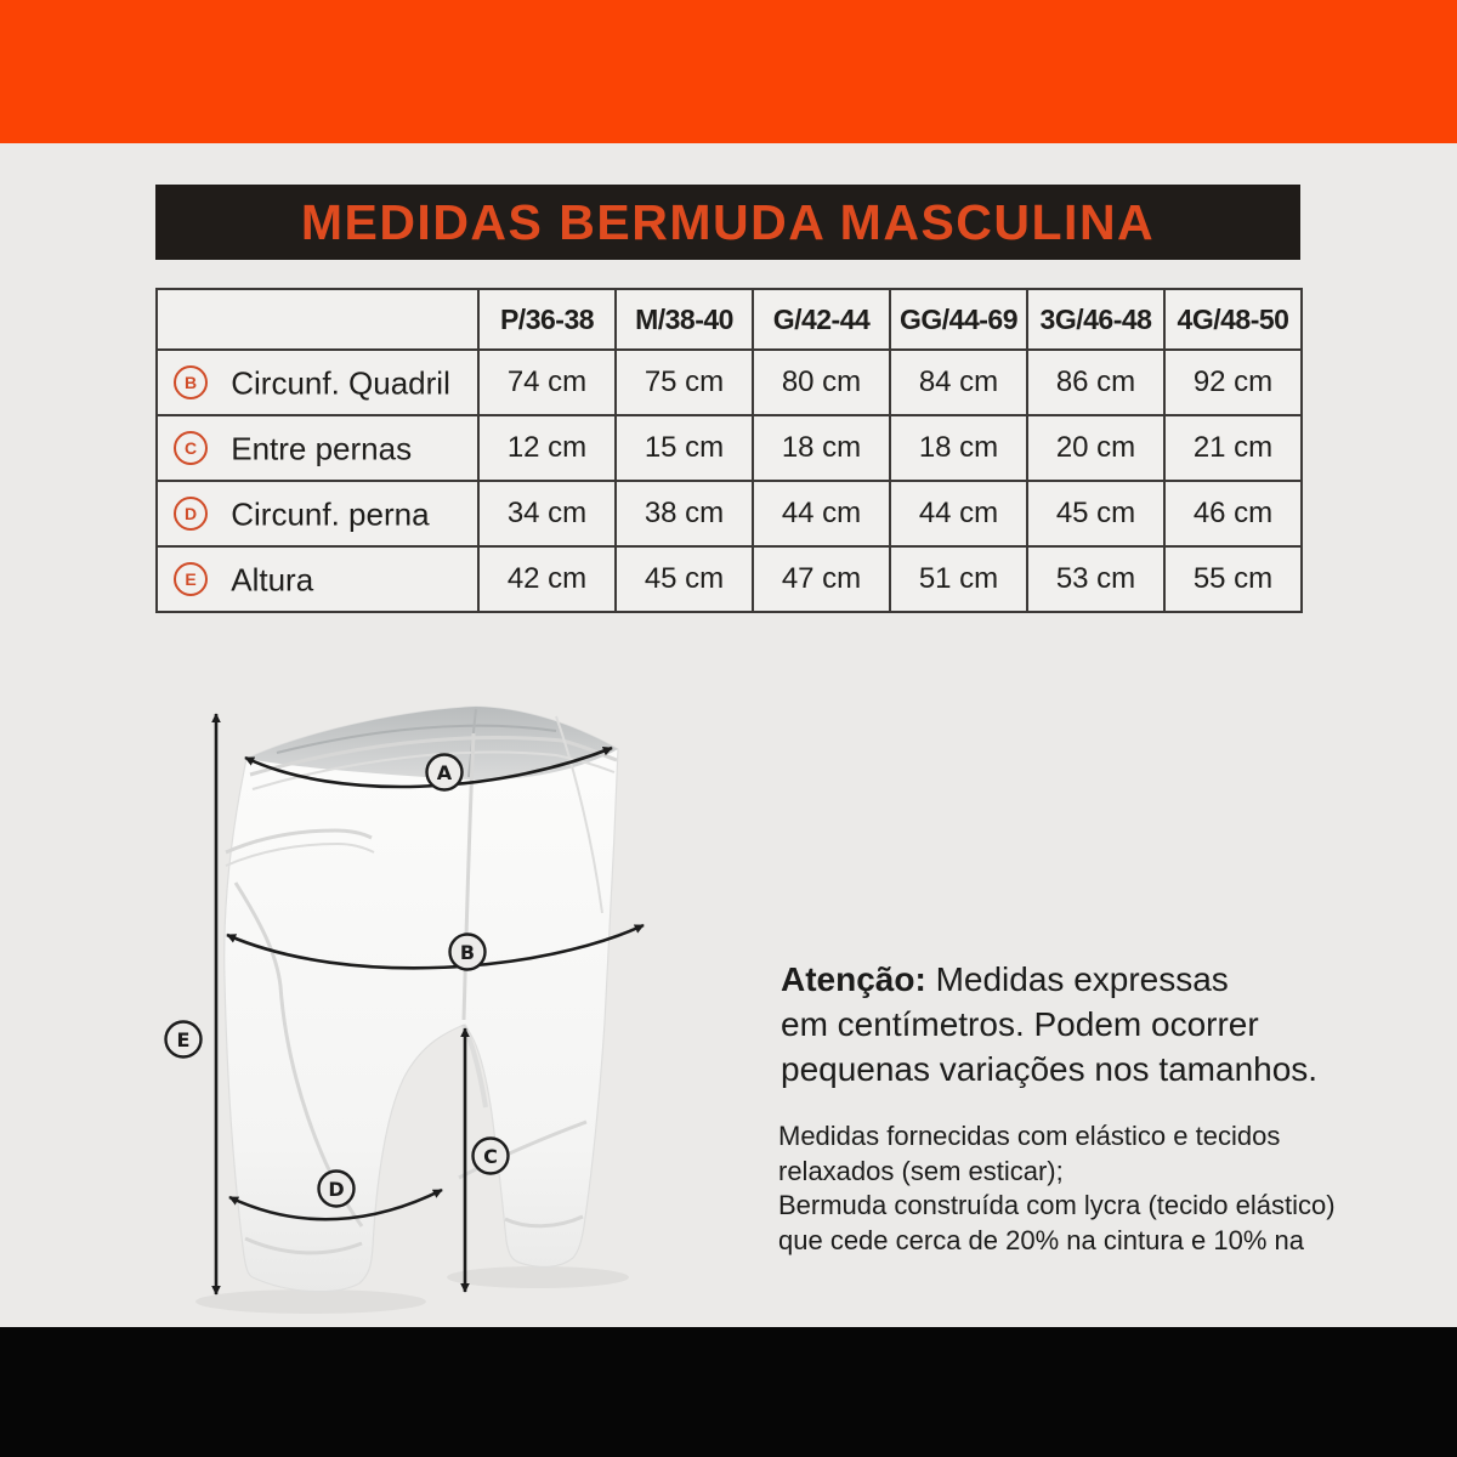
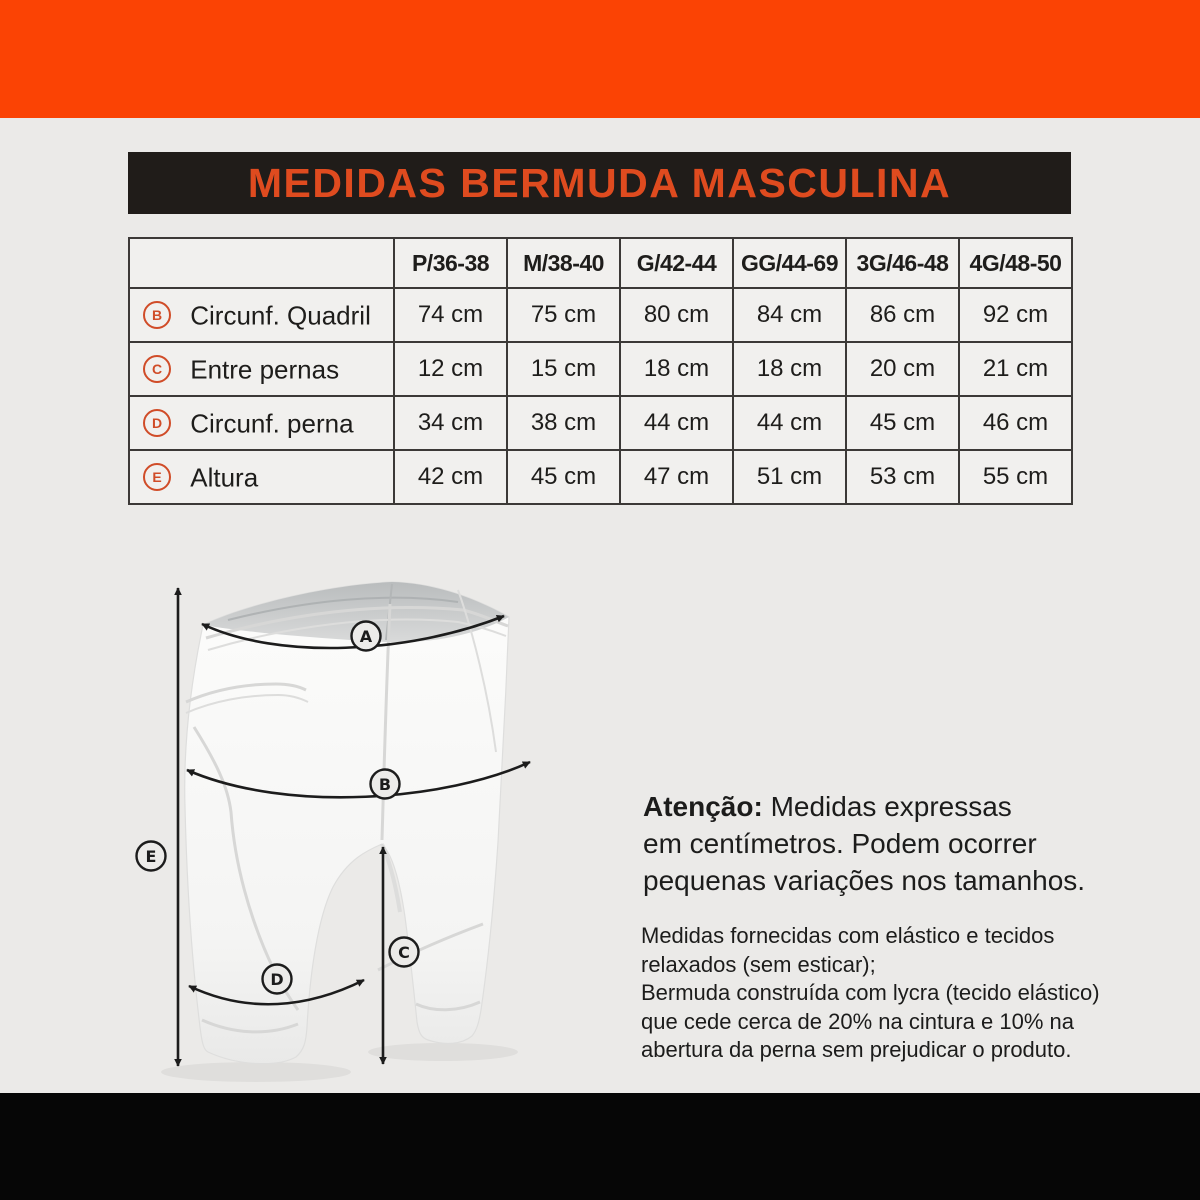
  MEDIDAS BERMUDA MASCULINA
  	P/36-38	M/38-40	G/42-44	GG/44-69	3G/46-48	4G/48-50
  B Circunf. Quadril	74 cm	75 cm	80 cm	84 cm	86 cm	92 cm
  C Entre pernas	12 cm	15 cm	18 cm	18 cm	20 cm	21 cm
  D Circunf. perna	34 cm	38 cm	44 cm	44 cm	45 cm	46 cm
  E Altura	42 cm	45 cm	47 cm	51 cm	53 cm	55 cm
  A
  B
  C
  D
  E
  Atenção: Medidas expressas
  em centímetros. Podem ocorrer
  pequenas variações nos tamanhos.
  Medidas fornecidas com elástico e tecidos
  relaxados (sem esticar);
  Bermuda construída com lycra (tecido elástico)
  que cede cerca de 20% na cintura e 10% na
+ abertura da perna sem prejudicar o produto.
